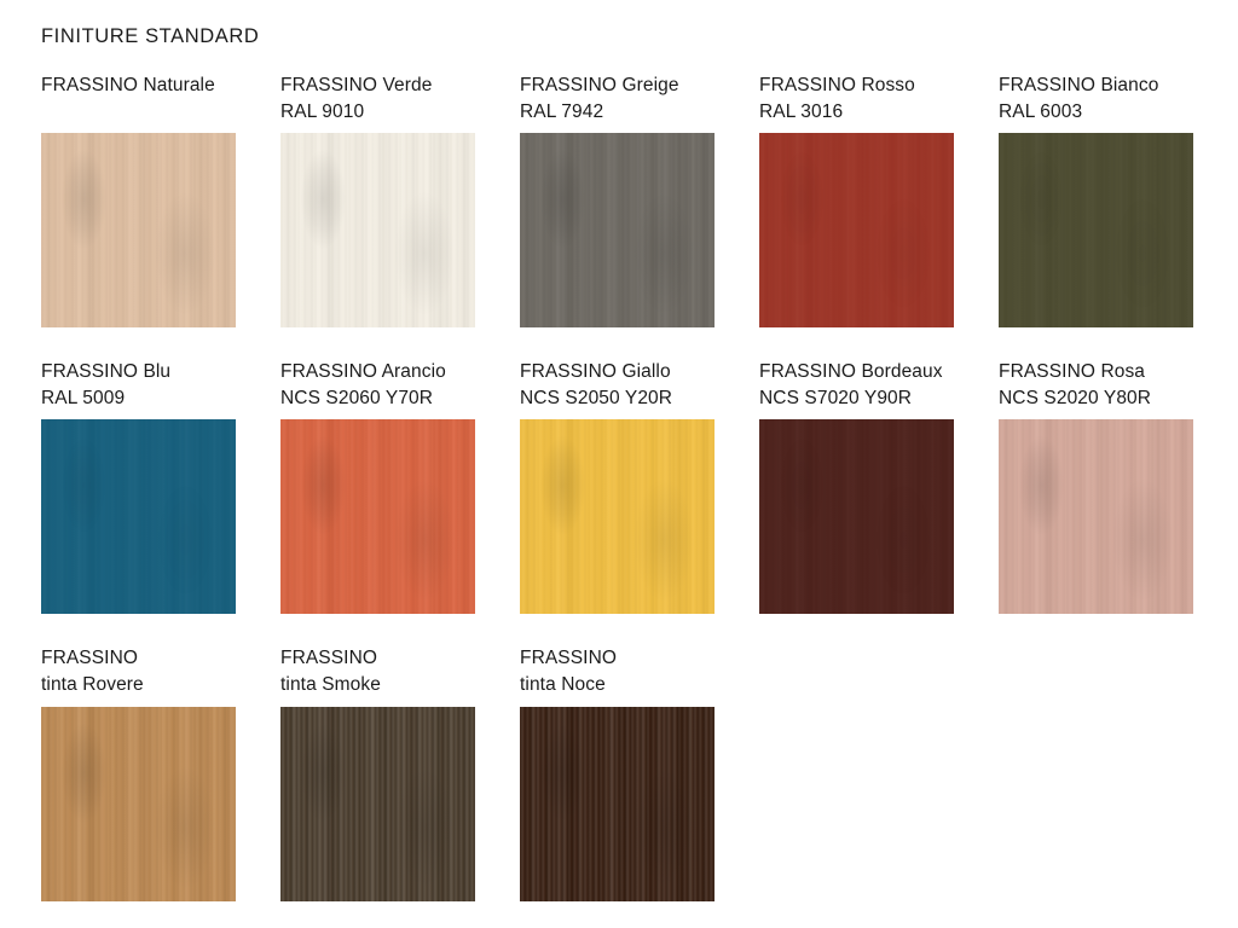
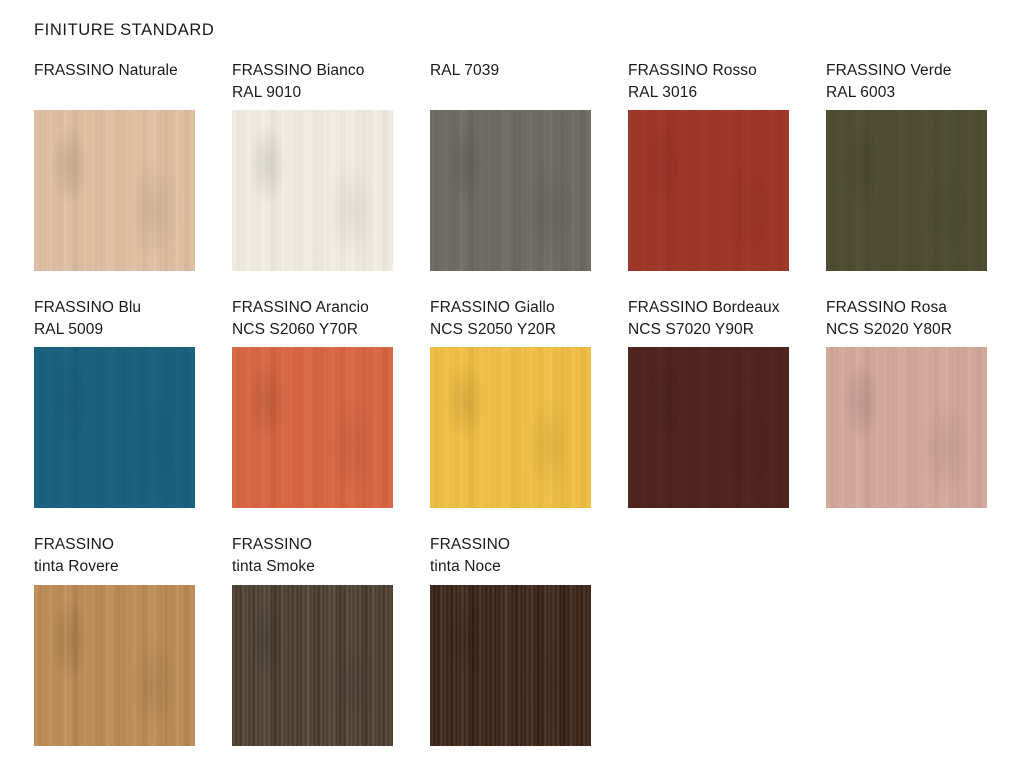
  FINITURE STANDARD
  FRASSINO Naturale
- FRASSINO Verde
+ FRASSINO Bianco
  RAL 9010
- FRASSINO Greige
- RAL 7942
+ RAL 7039
  FRASSINO Rosso
  RAL 3016
- FRASSINO Bianco
+ FRASSINO Verde
  RAL 6003
  FRASSINO Blu
  RAL 5009
  FRASSINO Arancio
  NCS S2060 Y70R
  FRASSINO Giallo
  NCS S2050 Y20R
  FRASSINO Bordeaux
  NCS S7020 Y90R
  FRASSINO Rosa
  NCS S2020 Y80R
  FRASSINO
  tinta Rovere
  FRASSINO
  tinta Smoke
  FRASSINO
  tinta Noce
